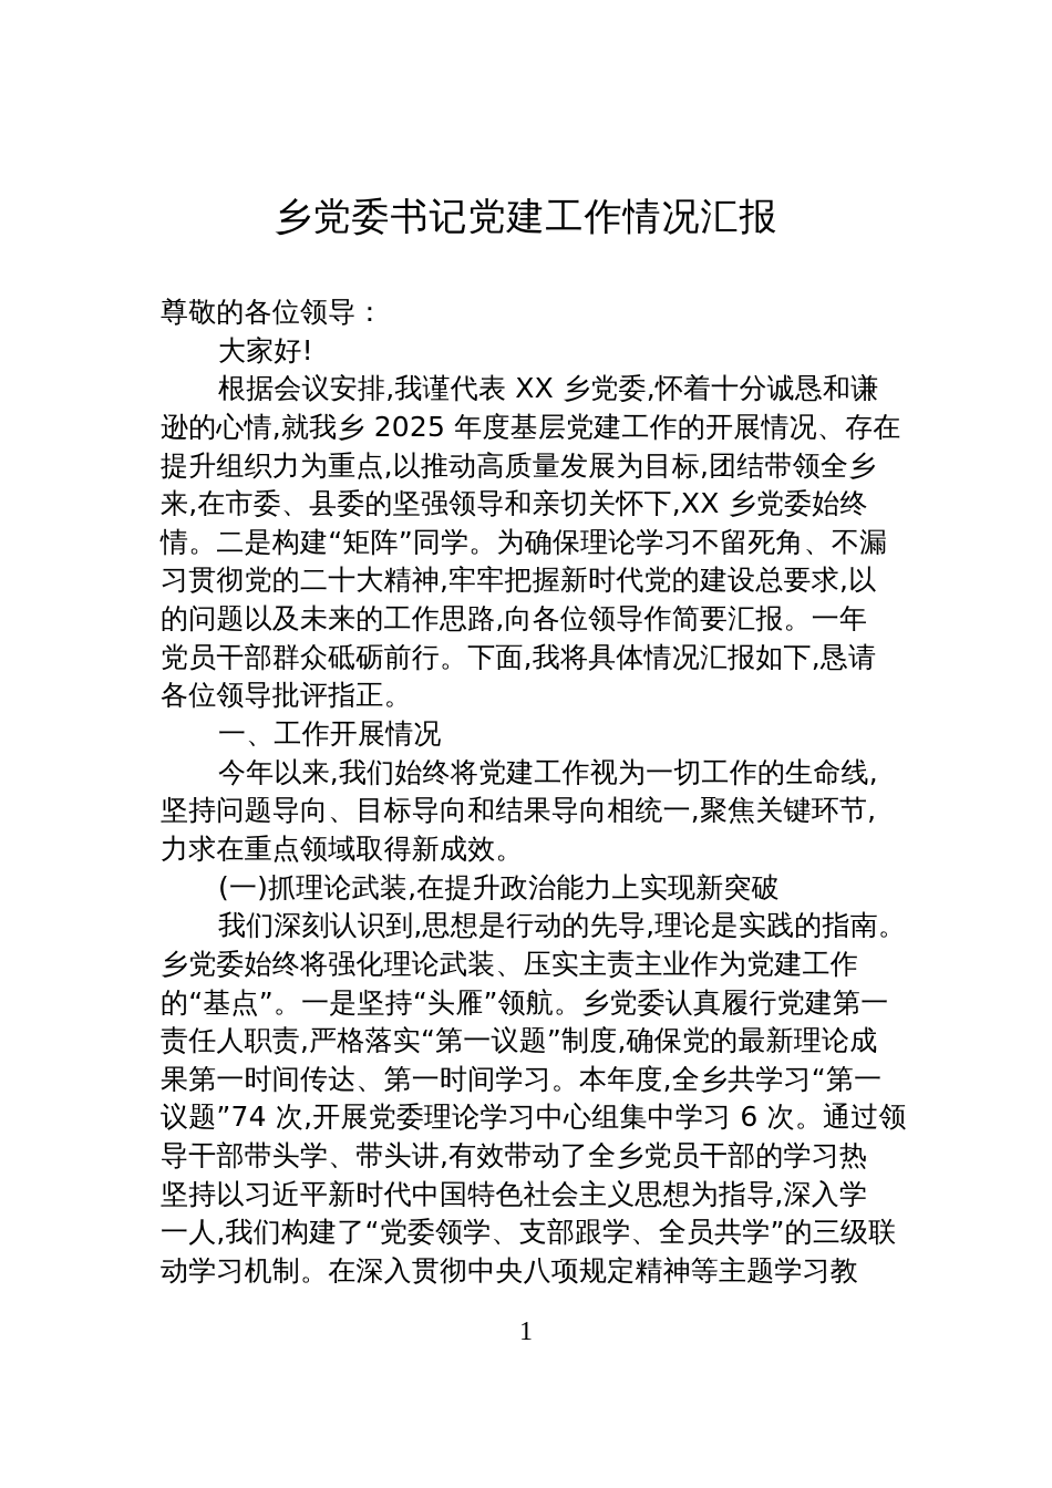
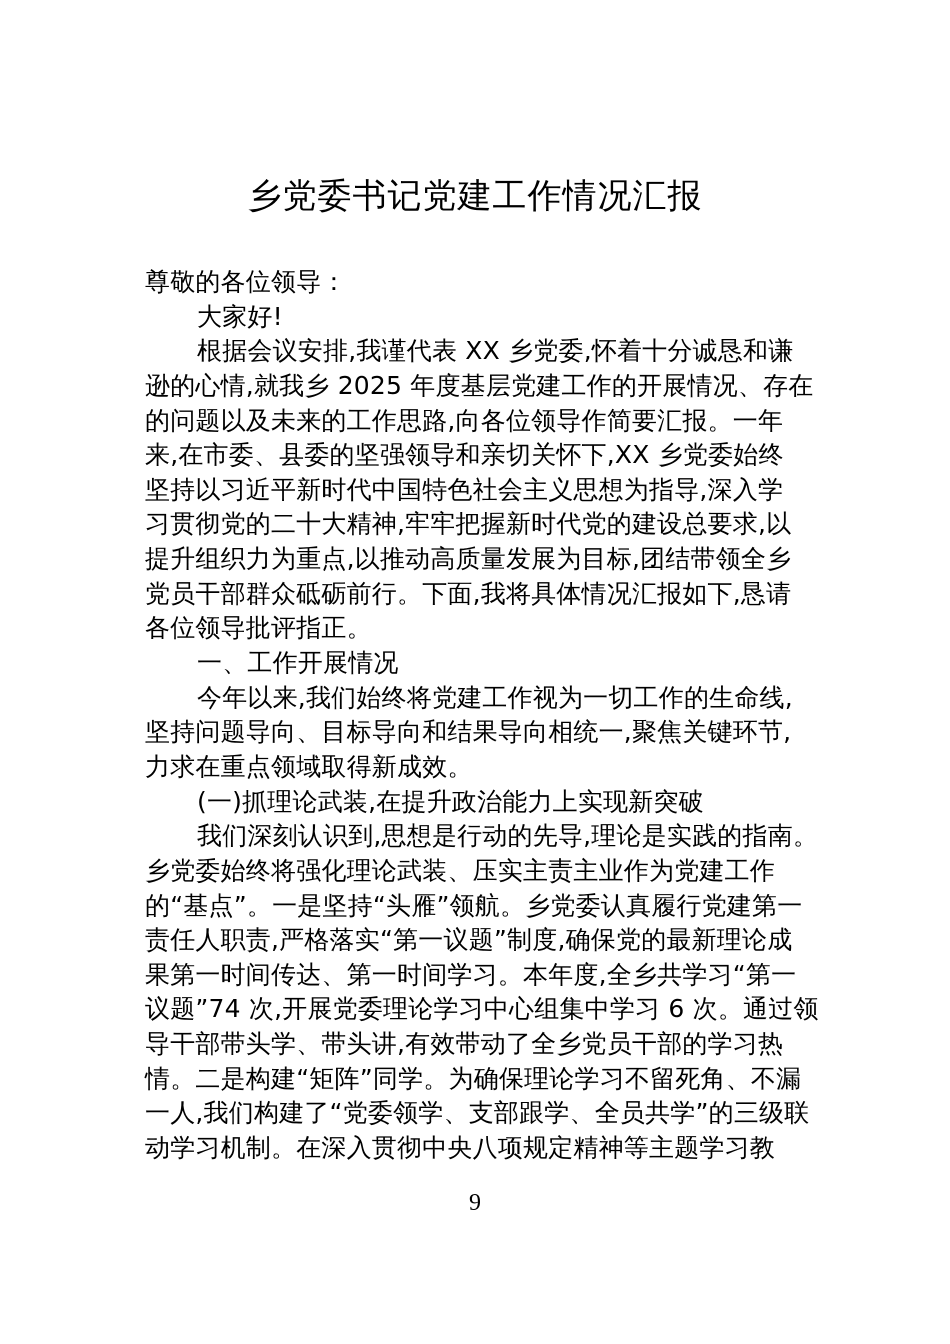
  乡党委书记党建工作情况汇报
  尊敬的各位领导：
  大家好!
  根据会议安排,我谨代表 XX 乡党委,怀着十分诚恳和谦
  逊的心情,就我乡 2025 年度基层党建工作的开展情况、存在
- 提升组织力为重点,以推动高质量发展为目标,团结带领全乡
+ 的问题以及未来的工作思路,向各位领导作简要汇报。一年
  来,在市委、县委的坚强领导和亲切关怀下,XX 乡党委始终
- 情。二是构建“矩阵”同学。为确保理论学习不留死角、不漏
+ 坚持以习近平新时代中国特色社会主义思想为指导,深入学
  习贯彻党的二十大精神,牢牢把握新时代党的建设总要求,以
- 的问题以及未来的工作思路,向各位领导作简要汇报。一年
+ 提升组织力为重点,以推动高质量发展为目标,团结带领全乡
  党员干部群众砥砺前行。下面,我将具体情况汇报如下,恳请
  各位领导批评指正。
  一、工作开展情况
  今年以来,我们始终将党建工作视为一切工作的生命线,
  坚持问题导向、目标导向和结果导向相统一,聚焦关键环节,
  力求在重点领域取得新成效。
  (一)抓理论武装,在提升政治能力上实现新突破
  我们深刻认识到,思想是行动的先导,理论是实践的指南。
  乡党委始终将强化理论武装、压实主责主业作为党建工作
  的“基点”。一是坚持“头雁”领航。乡党委认真履行党建第一
  责任人职责,严格落实“第一议题”制度,确保党的最新理论成
  果第一时间传达、第一时间学习。本年度,全乡共学习“第一
  议题”74 次,开展党委理论学习中心组集中学习 6 次。通过领
  导干部带头学、带头讲,有效带动了全乡党员干部的学习热
- 坚持以习近平新时代中国特色社会主义思想为指导,深入学
+ 情。二是构建“矩阵”同学。为确保理论学习不留死角、不漏
  一人,我们构建了“党委领学、支部跟学、全员共学”的三级联
  动学习机制。在深入贯彻中央八项规定精神等主题学习教
- 1
+ 9
